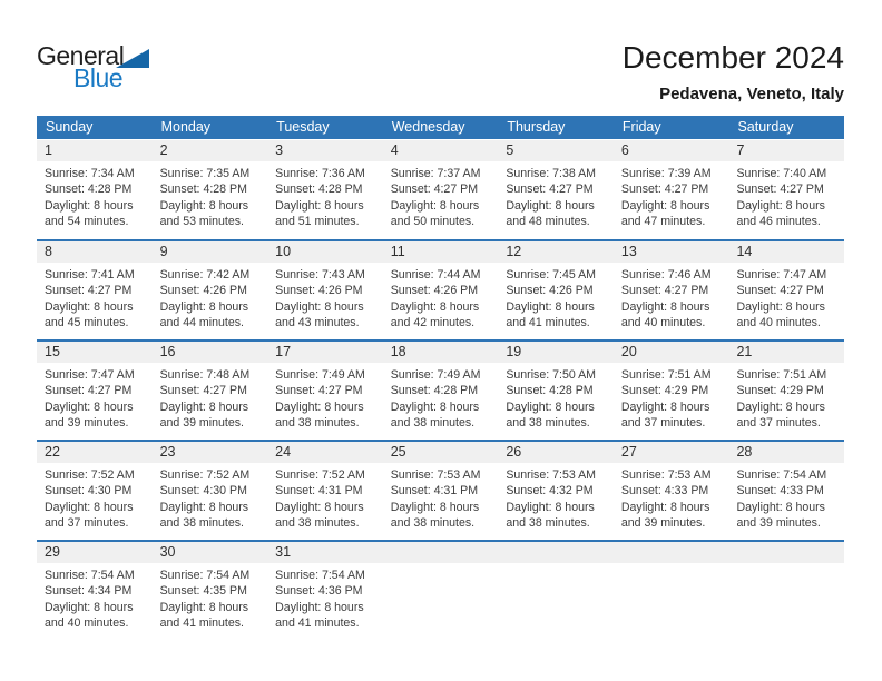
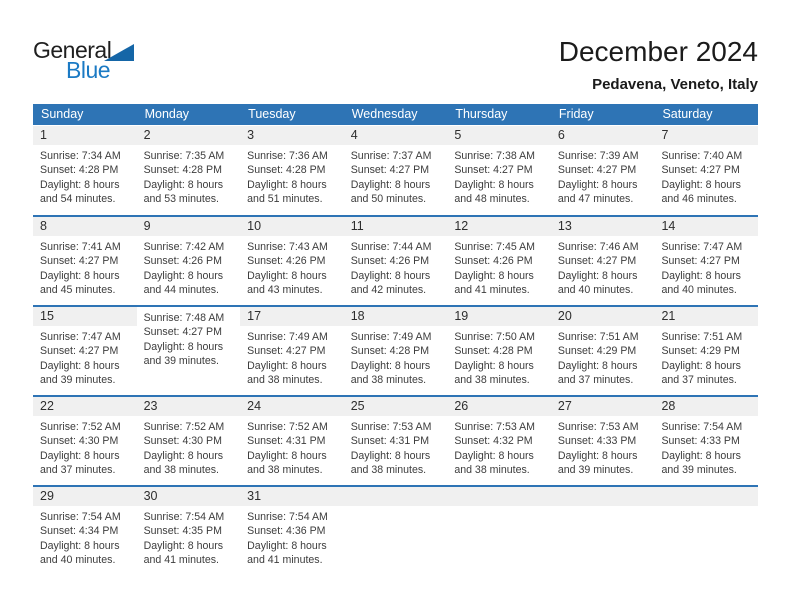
  General
  Blue
  December 2024
  Pedavena, Veneto, Italy
  Sunday
  Monday
  Tuesday
  Wednesday
  Thursday
  Friday
  Saturday
  1
  Sunrise: 7:34 AM
  Sunset: 4:28 PM
  Daylight: 8 hours and 54 minutes.
  2
  Sunrise: 7:35 AM
  Sunset: 4:28 PM
  Daylight: 8 hours and 53 minutes.
  3
  Sunrise: 7:36 AM
  Sunset: 4:28 PM
  Daylight: 8 hours and 51 minutes.
  4
  Sunrise: 7:37 AM
  Sunset: 4:27 PM
  Daylight: 8 hours and 50 minutes.
  5
  Sunrise: 7:38 AM
  Sunset: 4:27 PM
  Daylight: 8 hours and 48 minutes.
  6
  Sunrise: 7:39 AM
  Sunset: 4:27 PM
  Daylight: 8 hours and 47 minutes.
  7
  Sunrise: 7:40 AM
  Sunset: 4:27 PM
  Daylight: 8 hours and 46 minutes.
  8
  Sunrise: 7:41 AM
  Sunset: 4:27 PM
  Daylight: 8 hours and 45 minutes.
  9
  Sunrise: 7:42 AM
  Sunset: 4:26 PM
  Daylight: 8 hours and 44 minutes.
  10
  Sunrise: 7:43 AM
  Sunset: 4:26 PM
  Daylight: 8 hours and 43 minutes.
  11
  Sunrise: 7:44 AM
  Sunset: 4:26 PM
  Daylight: 8 hours and 42 minutes.
  12
  Sunrise: 7:45 AM
  Sunset: 4:26 PM
  Daylight: 8 hours and 41 minutes.
  13
  Sunrise: 7:46 AM
  Sunset: 4:27 PM
  Daylight: 8 hours and 40 minutes.
  14
  Sunrise: 7:47 AM
  Sunset: 4:27 PM
  Daylight: 8 hours and 40 minutes.
  15
  Sunrise: 7:47 AM
  Sunset: 4:27 PM
  Daylight: 8 hours and 39 minutes.
- 16
  Sunrise: 7:48 AM
  Sunset: 4:27 PM
  Daylight: 8 hours and 39 minutes.
  17
  Sunrise: 7:49 AM
  Sunset: 4:27 PM
  Daylight: 8 hours and 38 minutes.
  18
  Sunrise: 7:49 AM
  Sunset: 4:28 PM
  Daylight: 8 hours and 38 minutes.
  19
  Sunrise: 7:50 AM
  Sunset: 4:28 PM
  Daylight: 8 hours and 38 minutes.
  20
  Sunrise: 7:51 AM
  Sunset: 4:29 PM
  Daylight: 8 hours and 37 minutes.
  21
  Sunrise: 7:51 AM
  Sunset: 4:29 PM
  Daylight: 8 hours and 37 minutes.
  22
  Sunrise: 7:52 AM
  Sunset: 4:30 PM
  Daylight: 8 hours and 37 minutes.
  23
  Sunrise: 7:52 AM
  Sunset: 4:30 PM
  Daylight: 8 hours and 38 minutes.
  24
  Sunrise: 7:52 AM
  Sunset: 4:31 PM
  Daylight: 8 hours and 38 minutes.
  25
  Sunrise: 7:53 AM
  Sunset: 4:31 PM
  Daylight: 8 hours and 38 minutes.
  26
  Sunrise: 7:53 AM
  Sunset: 4:32 PM
  Daylight: 8 hours and 38 minutes.
  27
  Sunrise: 7:53 AM
  Sunset: 4:33 PM
  Daylight: 8 hours and 39 minutes.
  28
  Sunrise: 7:54 AM
  Sunset: 4:33 PM
  Daylight: 8 hours and 39 minutes.
  29
  Sunrise: 7:54 AM
  Sunset: 4:34 PM
  Daylight: 8 hours and 40 minutes.
  30
  Sunrise: 7:54 AM
  Sunset: 4:35 PM
  Daylight: 8 hours and 41 minutes.
  31
  Sunrise: 7:54 AM
  Sunset: 4:36 PM
  Daylight: 8 hours and 41 minutes.
